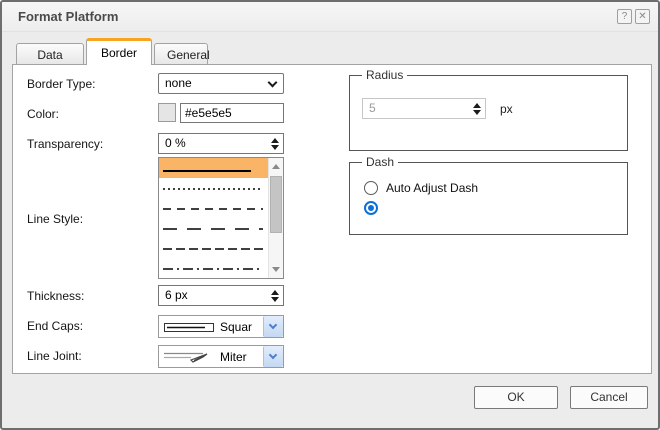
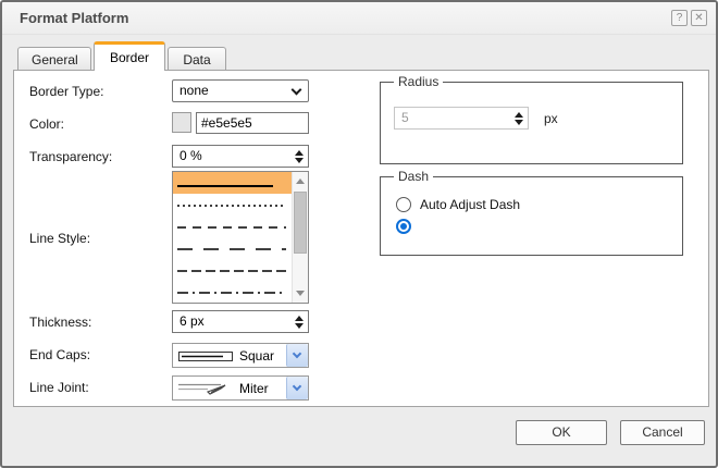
  Format Platform
  ?
  ✕
- Data
+ General
  Border
- General
+ Data
  Border Type:
  none
  Color:
  #e5e5e5
  Transparency:
  0 %
  Line Style:
  Thickness:
  6 px
  End Caps:
  Squar
  Line Joint:
  Miter
  Radius
  5
  px
  Dash
  Auto Adjust Dash
  OK
  Cancel
